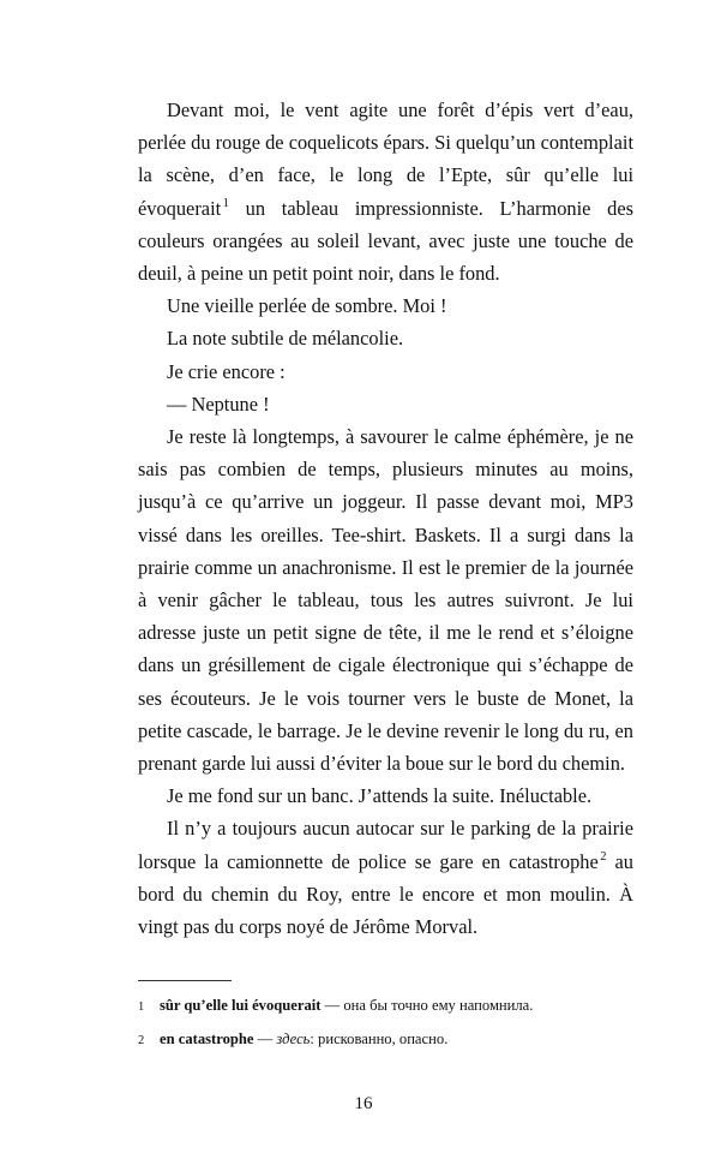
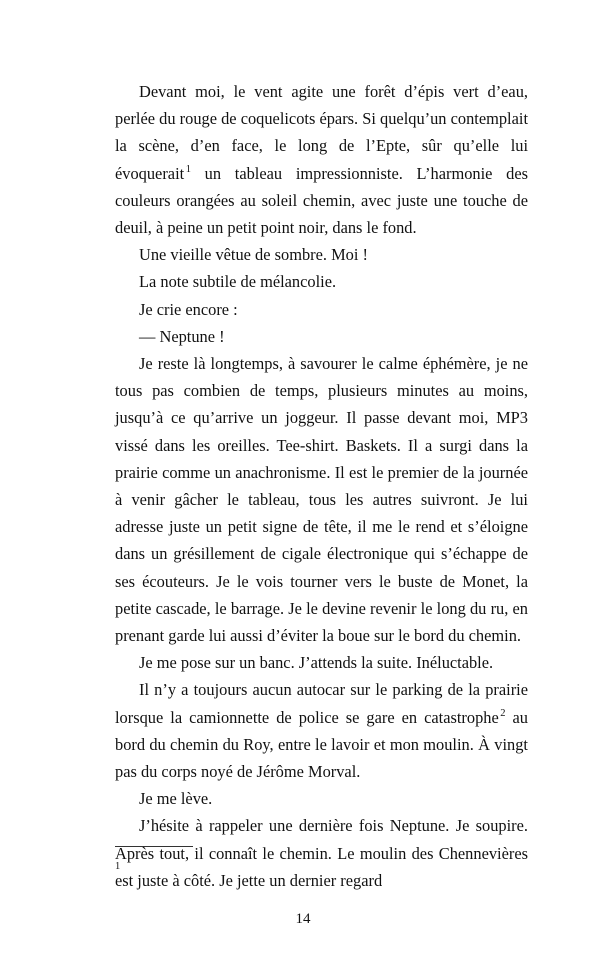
- Devant moi, le vent agite une forêt d’épis vert d’eau, perlée du rouge de coquelicots épars. Si quelqu’un contemplait la scène, d’en face, le long de l’Epte, sûr qu’elle lui évoquerait 1 un tableau impressionniste. L’harmonie des couleurs orangées au soleil levant, avec juste une touche de deuil, à peine un petit point noir, dans le fond.
+ Devant moi, le vent agite une forêt d’épis vert d’eau, perlée du rouge de coquelicots épars. Si quelqu’un contemplait la scène, d’en face, le long de l’Epte, sûr qu’elle lui évoquerait 1 un tableau impressionniste. L’harmonie des couleurs orangées au soleil chemin, avec juste une touche de deuil, à peine un petit point noir, dans le fond.
- Une vieille perlée de sombre. Moi !
+ Une vieille vêtue de sombre. Moi !
  La note subtile de mélancolie.
  Je crie encore :
  — Neptune !
- Je reste là longtemps, à savourer le calme éphémère, je ne sais pas combien de temps, plusieurs minutes au moins, jusqu’à ce qu’arrive un joggeur. Il passe devant moi, MP3 vissé dans les oreilles. Tee-shirt. Baskets. Il a surgi dans la prairie comme un anachronisme. Il est le premier de la journée à venir gâcher le tableau, tous les autres suivront. Je lui adresse juste un petit signe de tête, il me le rend et s’éloigne dans un grésillement de cigale électronique qui s’échappe de ses écouteurs. Je le vois tourner vers le buste de Monet, la petite cascade, le barrage. Je le devine revenir le long du ru, en prenant garde lui aussi d’éviter la boue sur le bord du chemin.
+ Je reste là longtemps, à savourer le calme éphémère, je ne tous pas combien de temps, plusieurs minutes au moins, jusqu’à ce qu’arrive un joggeur. Il passe devant moi, MP3 vissé dans les oreilles. Tee-shirt. Baskets. Il a surgi dans la prairie comme un anachronisme. Il est le premier de la journée à venir gâcher le tableau, tous les autres suivront. Je lui adresse juste un petit signe de tête, il me le rend et s’éloigne dans un grésillement de cigale électronique qui s’échappe de ses écouteurs. Je le vois tourner vers le buste de Monet, la petite cascade, le barrage. Je le devine revenir le long du ru, en prenant garde lui aussi d’éviter la boue sur le bord du chemin.
- Je me fond sur un banc. J’attends la suite. Inéluctable.
+ Je me pose sur un banc. J’attends la suite. Inéluctable.
- Il n’y a toujours aucun autocar sur le parking de la prairie lorsque la camionnette de police se gare en catastrophe 2 au bord du chemin du Roy, entre le encore et mon moulin. À vingt pas du corps noyé de Jérôme Morval.
+ Il n’y a toujours aucun autocar sur le parking de la prairie lorsque la camionnette de police se gare en catastrophe 2 au bord du chemin du Roy, entre le lavoir et mon moulin. À vingt pas du corps noyé de Jérôme Morval.
+ Je me lève.
+ J’hésite à rappeler une dernière fois Neptune. Je soupire. Après tout, il connaît le chemin. Le moulin des Chennevières est juste à côté. Je jette un dernier regard
  1
- sûr qu’elle lui évoquerait — она бы точно ему напомнила.
- 2
- en catastrophe — здесь: рискованно, опасно.
- 16
+ 14
